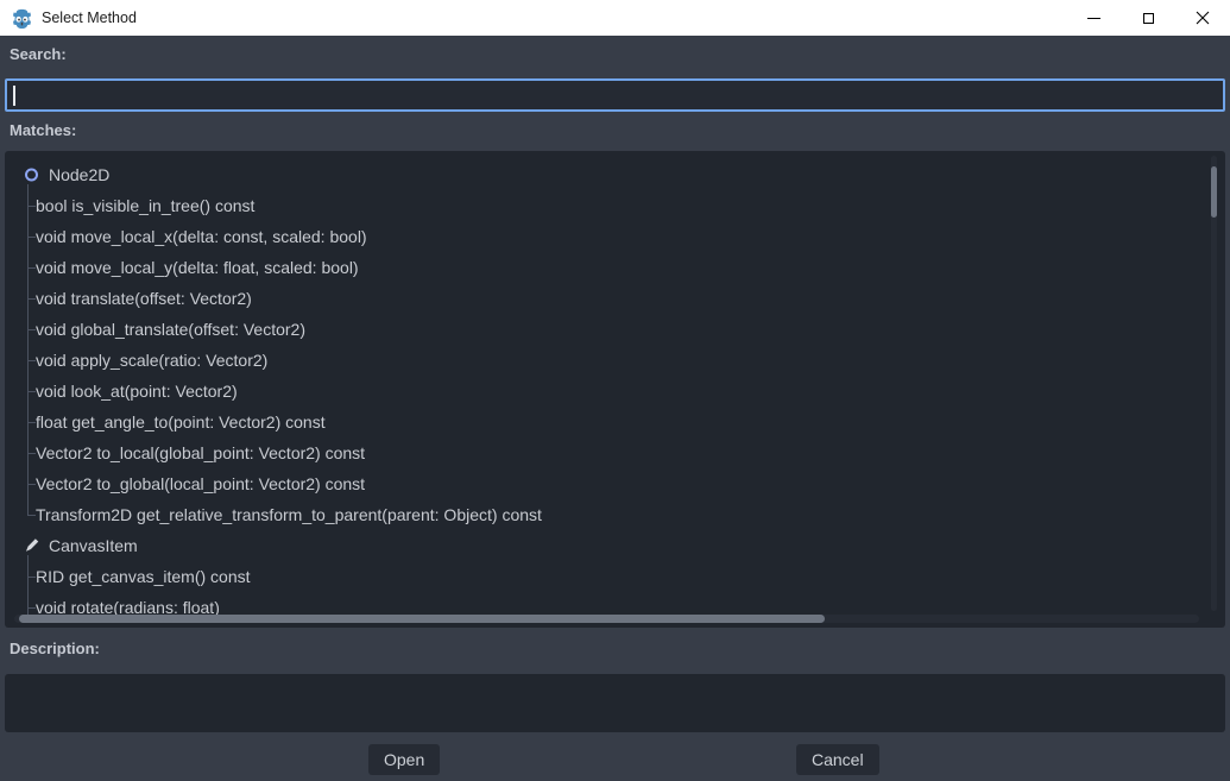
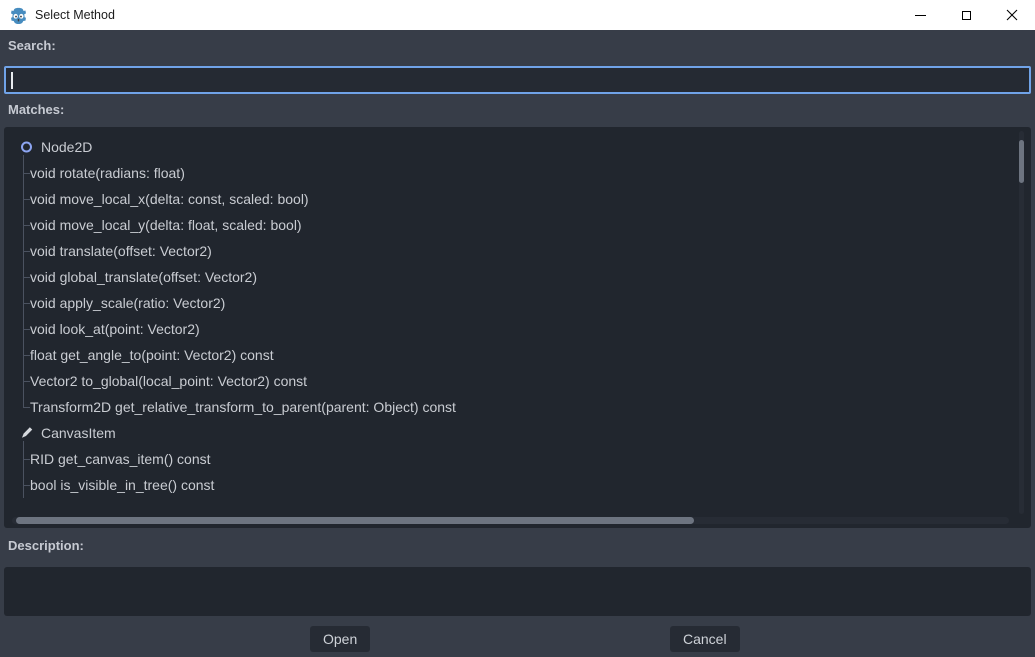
  Select Method
  Search:
  Matches:
  Node2D
- bool is_visible_in_tree() const
+ void rotate(radians: float)
  void move_local_x(delta: const, scaled: bool)
  void move_local_y(delta: float, scaled: bool)
  void translate(offset: Vector2)
  void global_translate(offset: Vector2)
  void apply_scale(ratio: Vector2)
  void look_at(point: Vector2)
  float get_angle_to(point: Vector2) const
- Vector2 to_local(global_point: Vector2) const
  Vector2 to_global(local_point: Vector2) const
  Transform2D get_relative_transform_to_parent(parent: Object) const
  CanvasItem
  RID get_canvas_item() const
- void rotate(radians: float)
+ bool is_visible_in_tree() const
  Description:
  Open
  Cancel
